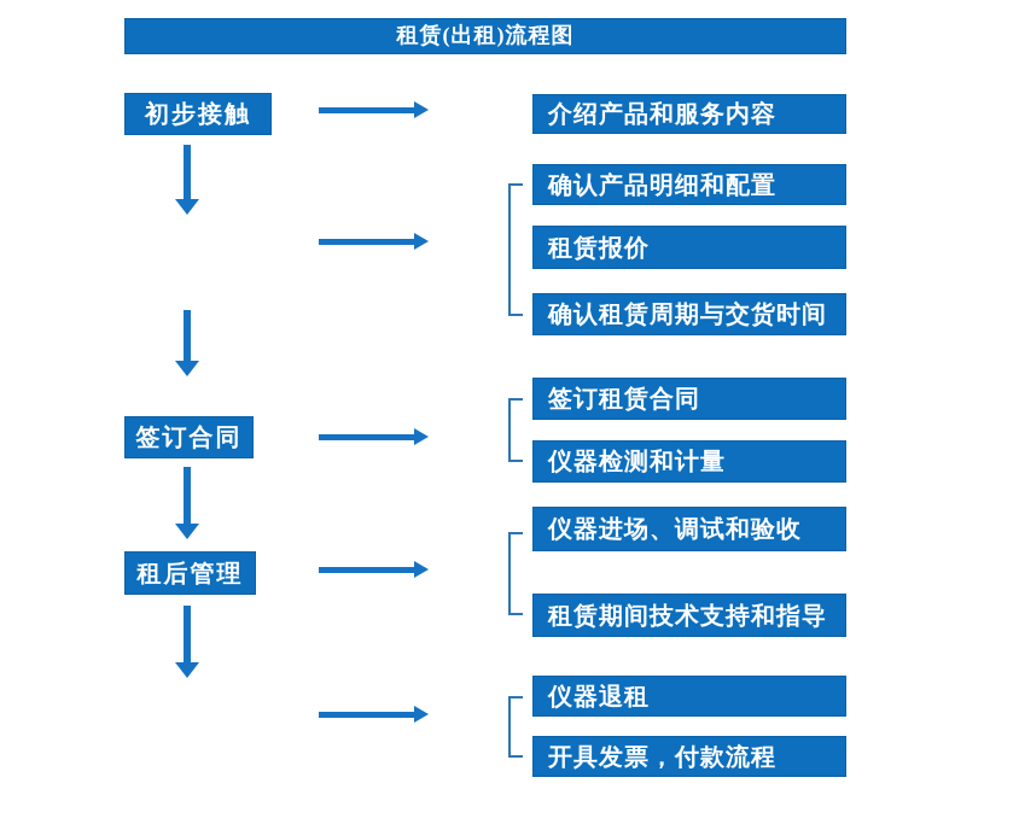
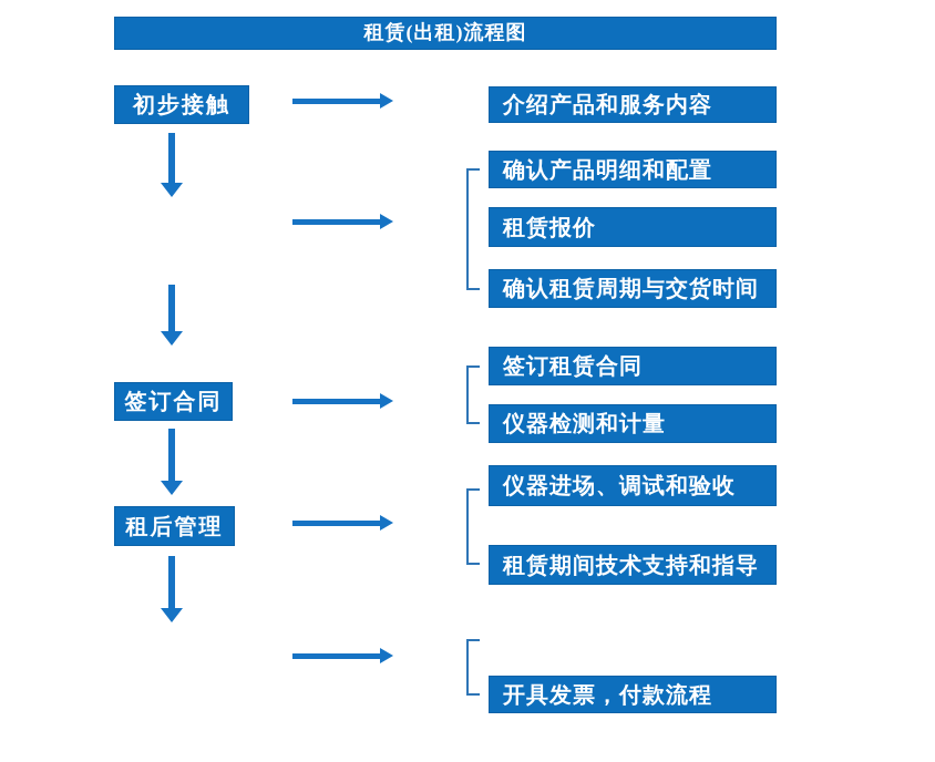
  租赁(出租)流程图
  初步接触
  签订合同
  租后管理
  介绍产品和服务内容
  确认产品明细和配置
  租赁报价
  确认租赁周期与交货时间
  签订租赁合同
  仪器检测和计量
  仪器进场、调试和验收
  租赁期间技术支持和指导
- 仪器退租
  开具发票，付款流程
